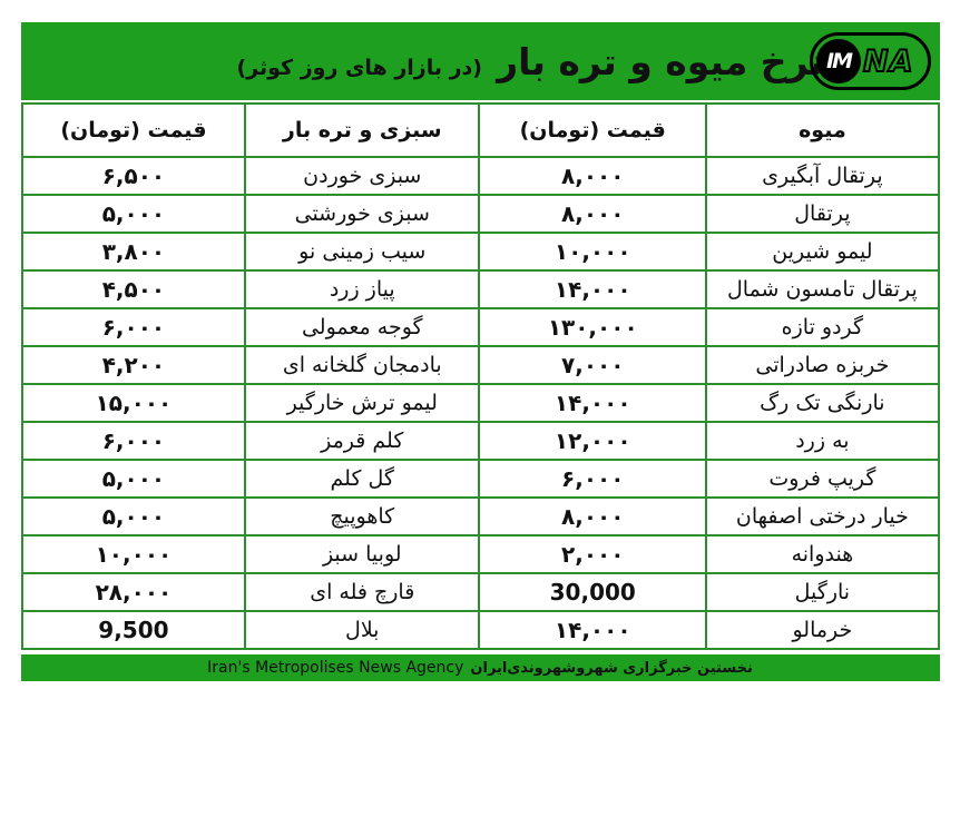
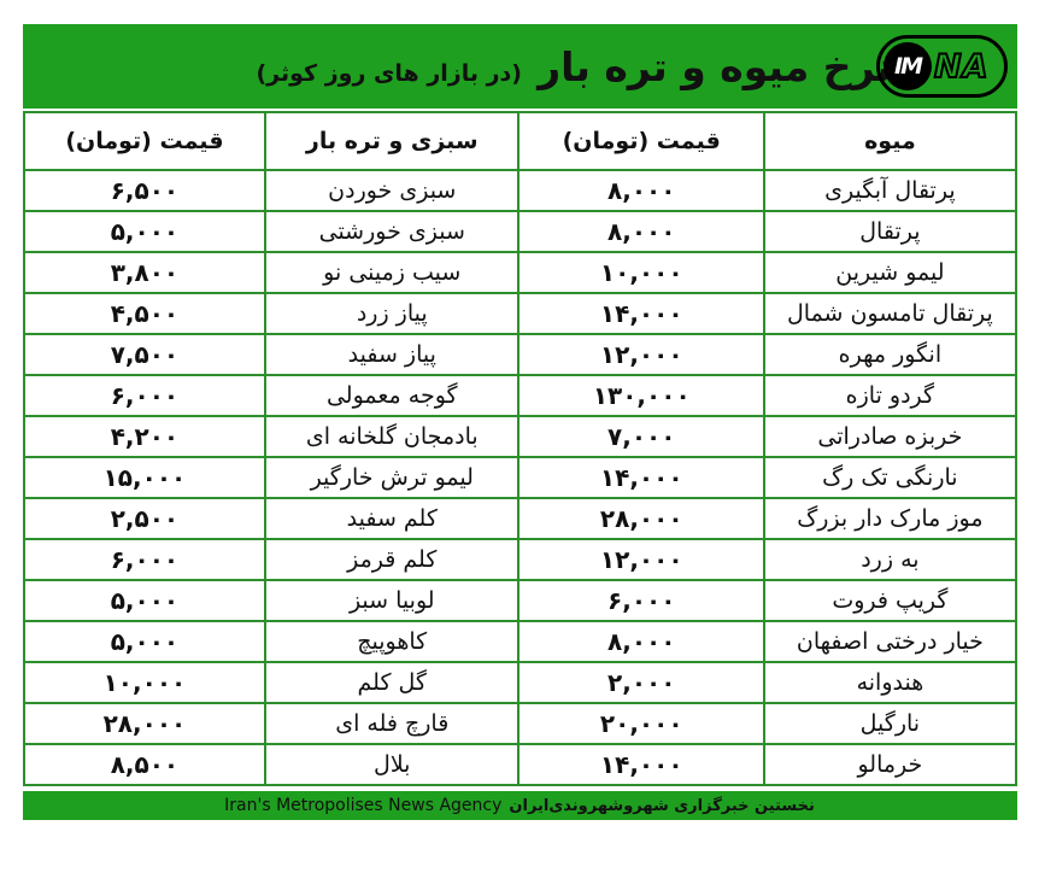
  رخ میوه و تره بار (در بازار های روز کوثر)
  IM
  NA
  میوه	قیمت (تومان)	سبزی و تره بار	قیمت (تومان)
  پرتقال آبگیری	۸,۰۰۰	سبزی خوردن	۶,۵۰۰
  پرتقال	۸,۰۰۰	سبزی خورشتی	۵,۰۰۰
  لیمو شیرین	۱۰,۰۰۰	سیب زمینی نو	۳,۸۰۰
  پرتقال تامسون شمال	۱۴,۰۰۰	پیاز زرد	۴,۵۰۰
+ انگور مهره	۱۲,۰۰۰	پیاز سفید	۷,۵۰۰
  گردو تازه	۱۳۰,۰۰۰	گوجه معمولی	۶,۰۰۰
  خربزه صادراتی	۷,۰۰۰	بادمجان گلخانه ای	۴,۲۰۰
  نارنگی تک رگ	۱۴,۰۰۰	لیمو ترش خارگیر	۱۵,۰۰۰
+ موز مارک دار بزرگ	۲۸,۰۰۰	کلم سفید	۲,۵۰۰
  به زرد	۱۲,۰۰۰	کلم قرمز	۶,۰۰۰
- گریپ فروت	۶,۰۰۰	گل کلم	۵,۰۰۰
+ گریپ فروت	۶,۰۰۰	لوبیا سبز	۵,۰۰۰
  خیار درختی اصفهان	۸,۰۰۰	کاهوپیچ	۵,۰۰۰
- هندوانه	۲,۰۰۰	لوبیا سبز	۱۰,۰۰۰
+ هندوانه	۲,۰۰۰	گل کلم	۱۰,۰۰۰
- نارگیل	30,000	قارچ فله ای	۲۸,۰۰۰
+ نارگیل	۲۰,۰۰۰	قارچ فله ای	۲۸,۰۰۰
- خرمالو	۱۴,۰۰۰	بلال	9,500
+ خرمالو	۱۴,۰۰۰	بلال	۸,۵۰۰
  نخستین خبرگزاری شهروشهروندی‌ایران
  Iran's Metropolises News Agency
